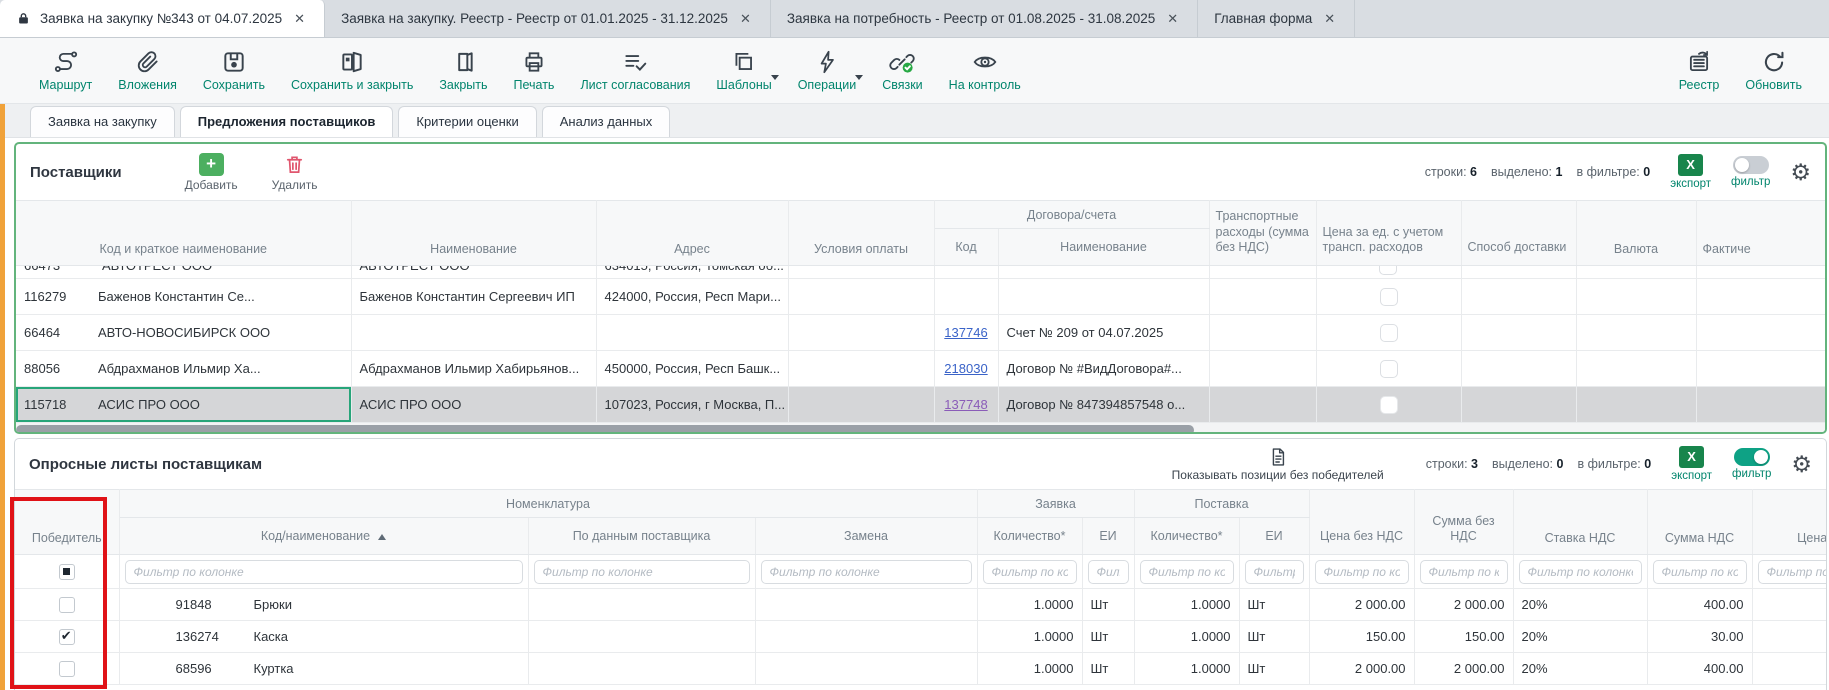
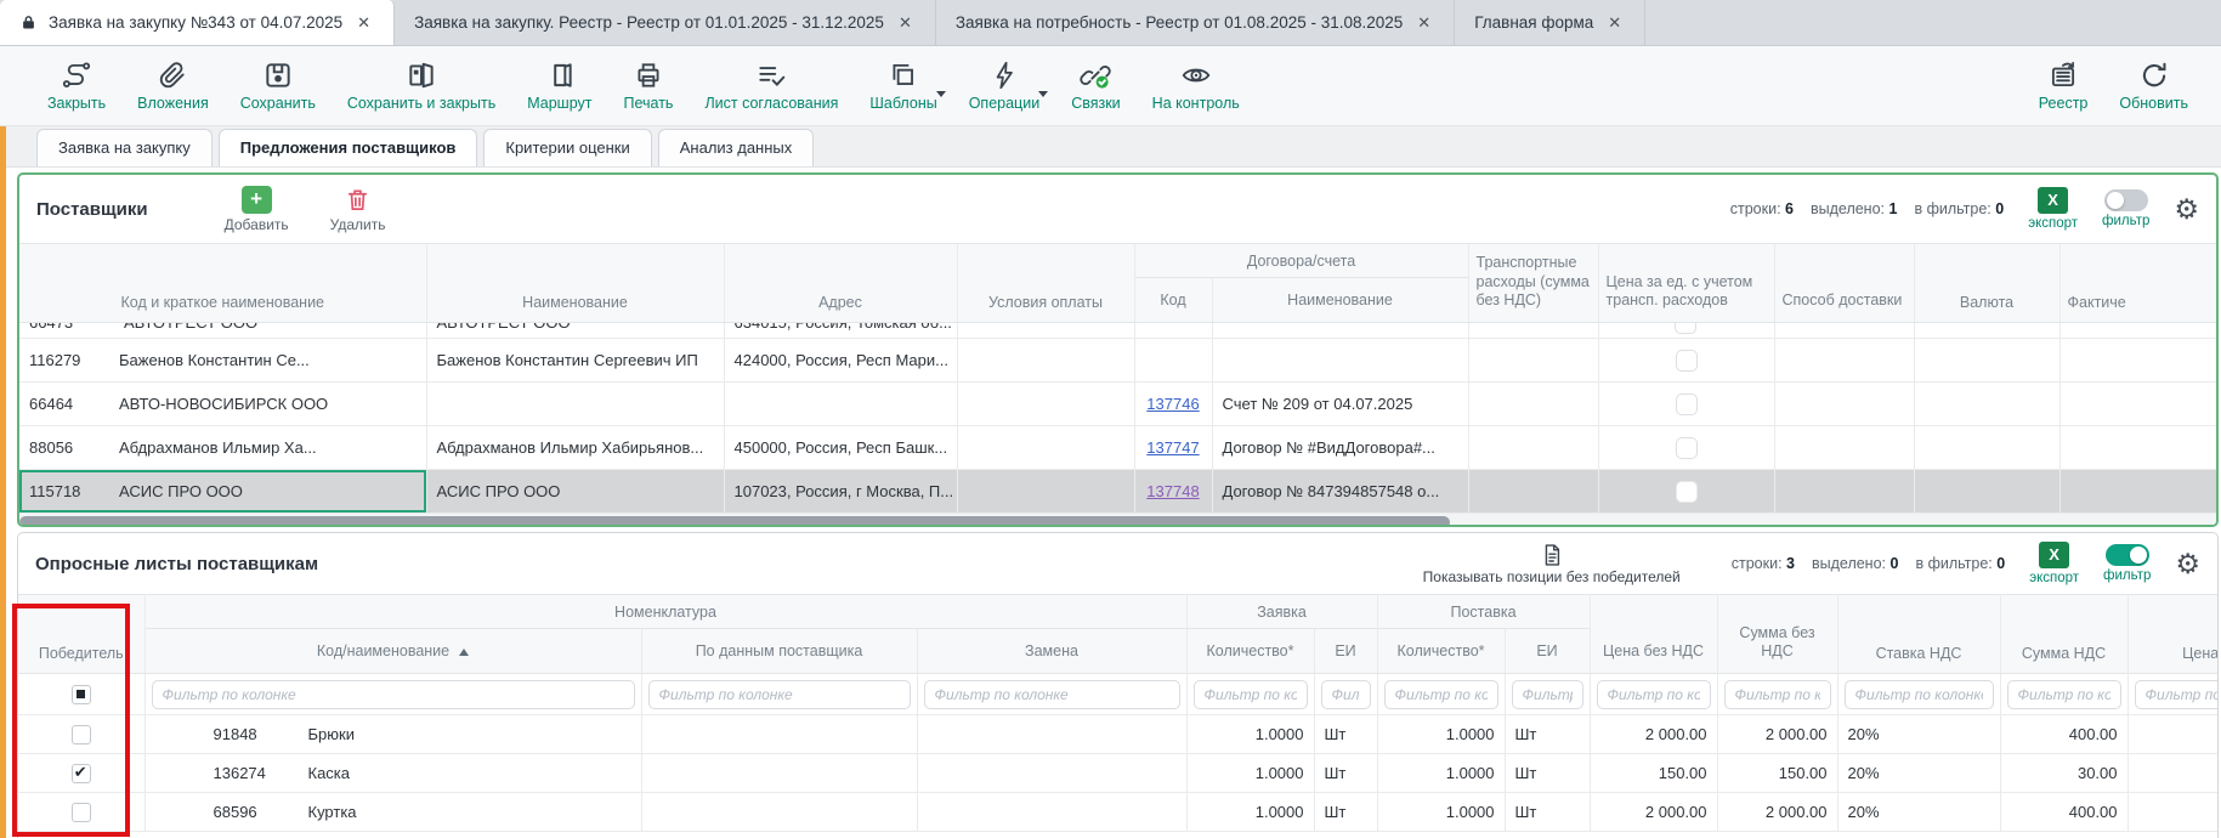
  Заявка на закупку №343 от 04.07.2025
  ✕
  Заявка на закупку. Реестр - Реестр от 01.01.2025 - 31.12.2025
  ✕
  Заявка на потребность - Реестр от 01.08.2025 - 31.08.2025
  ✕
  Главная форма
  ✕
- Маршрут
+ Закрыть
  Вложения
  Сохранить
  Сохранить и закрыть
- Закрыть
+ Маршрут
  Печать
  Лист согласования
  Шаблоны
  Операции
  Связки
  На контроль
  Реестр
  Обновить
  Заявка на закупку
  Предложения поставщиков
  Критерии оценки
  Анализ данных
  Поставщики
  +
  Добавить
  Удалить
  строки: 6
  выделено: 1
  в фильтре: 0
  X
  экспорт
  фильтр
  ⚙
  Код и краткое наименование	Наименование	Адрес	Условия оплаты	Договора/счета	Транспортные расходы (сумма без НДС)	Цена за ед. с учетом трансп. расходов	Способ доставки	Валюта	Фактиче
  Код	Наименование
  66473 АВТОТРЕСТ ООО	АВТОТРЕСТ ООО	634015, Россия, Томская об...
  116279 Баженов Константин Се...	Баженов Константин Сергеевич ИП	424000, Россия, Респ Мари...
  66464 АВТО-НОВОСИБИРСК ООО				137746	Счет № 209 от 04.07.2025
- 88056 Абдрахманов Ильмир Ха...	Абдрахманов Ильмир Хабирьянов...	450000, Россия, Респ Башк...		218030	Договор № #ВидДоговора#...
+ 88056 Абдрахманов Ильмир Ха...	Абдрахманов Ильмир Хабирьянов...	450000, Россия, Респ Башк...		137747	Договор № #ВидДоговора#...
  115718 АСИС ПРО ООО	АСИС ПРО ООО	107023, Россия, г Москва, П...		137748	Договор № 847394857548 о...
  Опросные листы поставщикам
  Показывать позиции без победителей
  строки: 3
  выделено: 0
  в фильтре: 0
  X
  экспорт
  фильтр
  ⚙
  Победитель	Номенклатура	Заявка	Поставка	Цена без НДС	Сумма без НДС	Ставка НДС	Сумма НДС	Цена
  Код/наименование	По данным поставщика	Замена	Количество*	ЕИ	Количество*	ЕИ
  	91848 Брюки			1.0000	Шт	1.0000	Шт	2 000.00	2 000.00	20%	400.00
  	136274 Каска			1.0000	Шт	1.0000	Шт	150.00	150.00	20%	30.00
  	68596 Куртка			1.0000	Шт	1.0000	Шт	2 000.00	2 000.00	20%	400.00
